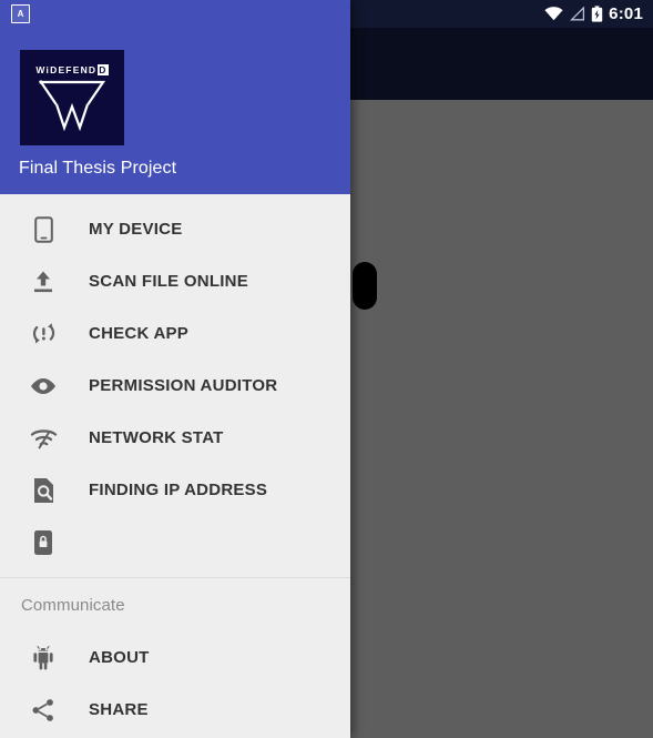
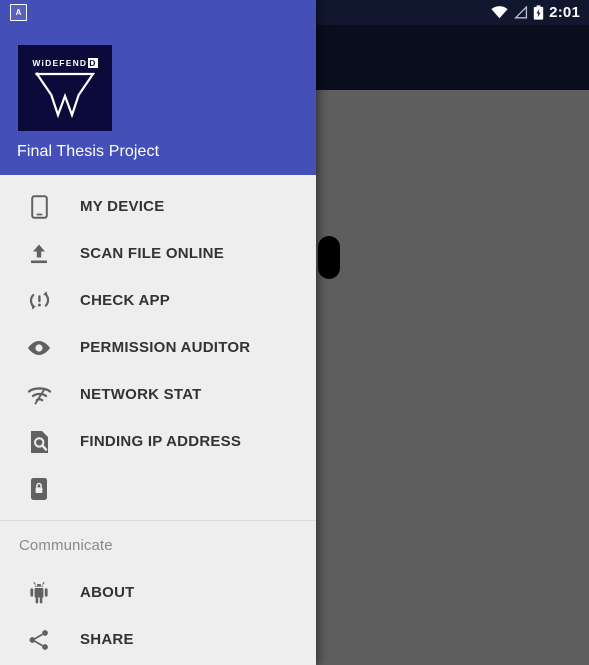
  WiDEFEND
  D
  Final Thesis Project
  MY DEVICE
  SCAN FILE ONLINE
  CHECK APP
  PERMISSION AUDITOR
  NETWORK STAT
  FINDING IP ADDRESS
  Communicate
  ABOUT
  SHARE
  A
- 6:01
+ 2:01
